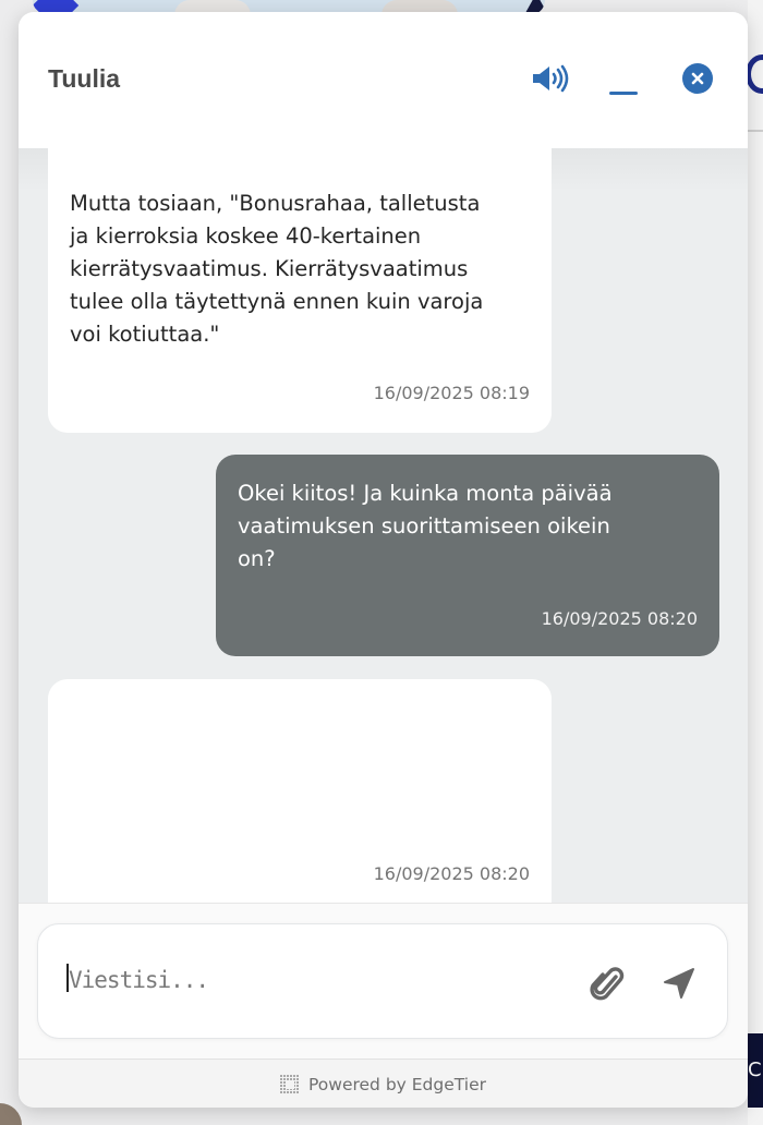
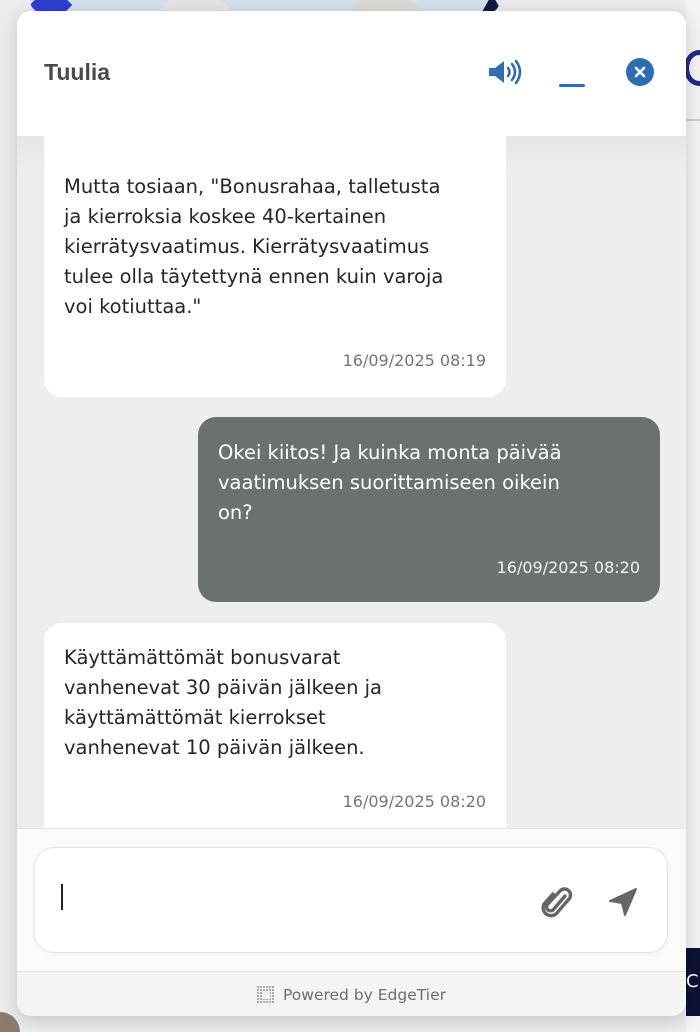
  C
  Tuulia
  Mutta tosiaan, "Bonusrahaa, talletusta
  ja kierroksia koskee 40-kertainen
  kierrätysvaatimus. Kierrätysvaatimus
  tulee olla täytettynä ennen kuin varoja
  voi kotiuttaa."
  16/09/2025 08:19
  Okei kiitos! Ja kuinka monta päivää
  vaatimuksen suorittamiseen oikein
  on?
  16/09/2025 08:20
+ Käyttämättömät bonusvarat
+ vanhenevat 30 päivän jälkeen ja
+ käyttämättömät kierrokset
+ vanhenevat 10 päivän jälkeen.
  16/09/2025 08:20
- Viestisi...
  Powered by EdgeTier
